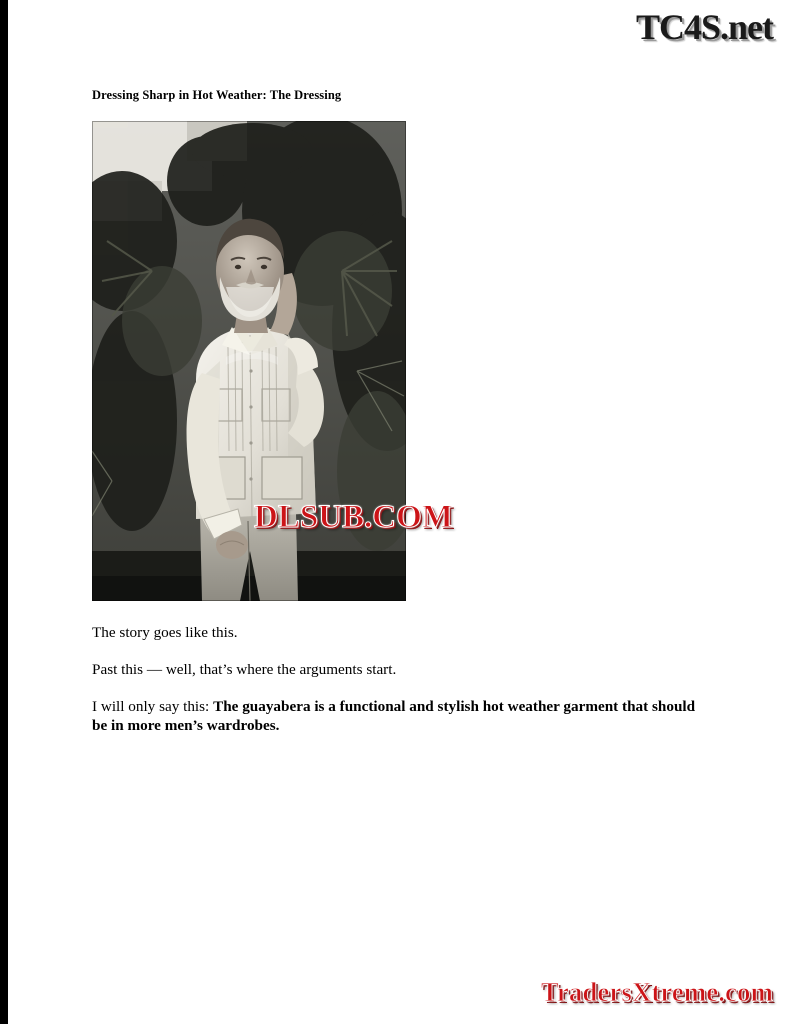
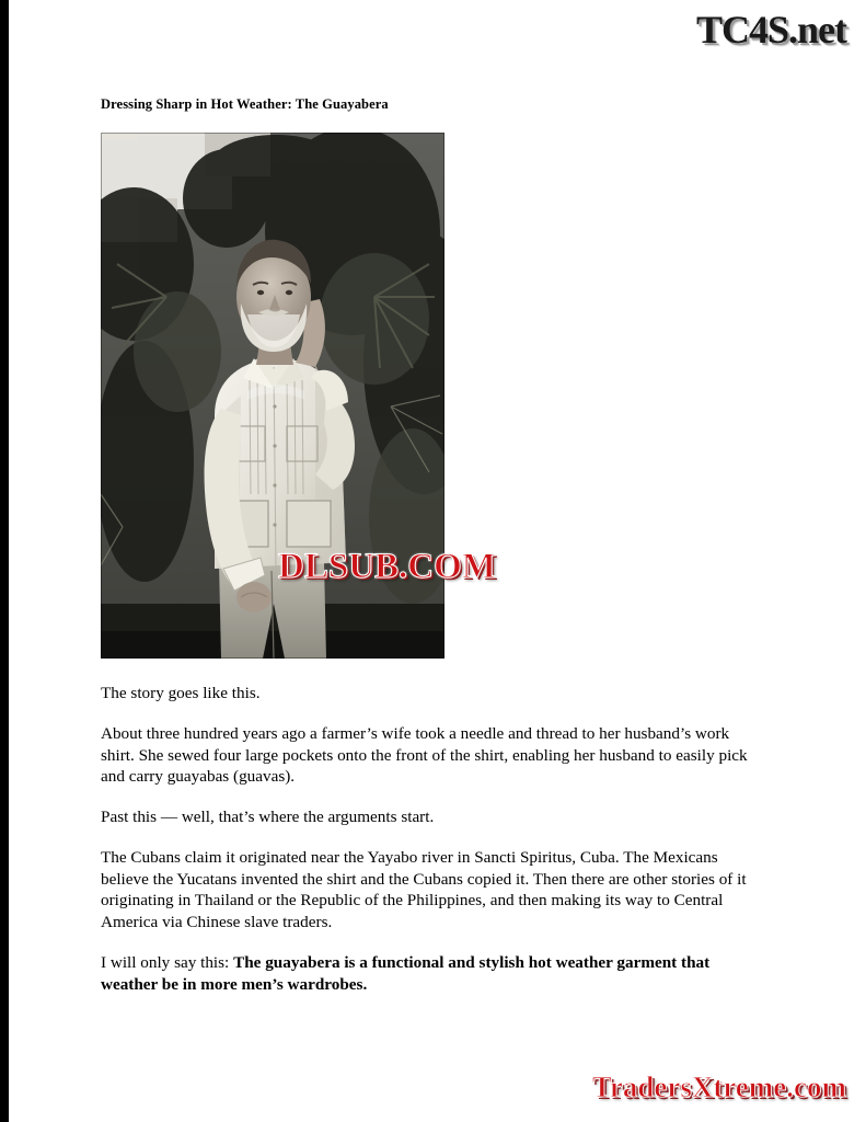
  TC4S.net
- Dressing Sharp in Hot Weather: The Dressing
+ Dressing Sharp in Hot Weather: The Guayabera
  DLSUB.COM
  The story goes like this.
+ About three hundred years ago a farmer’s wife took a needle and thread to her husband’s work shirt. She sewed four large pockets onto the front of the shirt, enabling her husband to easily pick and carry guayabas (guavas).
  Past this — well, that’s where the arguments start.
+ The Cubans claim it originated near the Yayabo river in Sancti Spiritus, Cuba. The Mexicans believe the Yucatans invented the shirt and the Cubans copied it. Then there are other stories of it originating in Thailand or the Republic of the Philippines, and then making its way to Central America via Chinese slave traders.
- I will only say this: The guayabera is a functional and stylish hot weather garment that should be in more men’s wardrobes.
+ I will only say this: The guayabera is a functional and stylish hot weather garment that weather be in more men’s wardrobes.
  TradersXtreme.com
